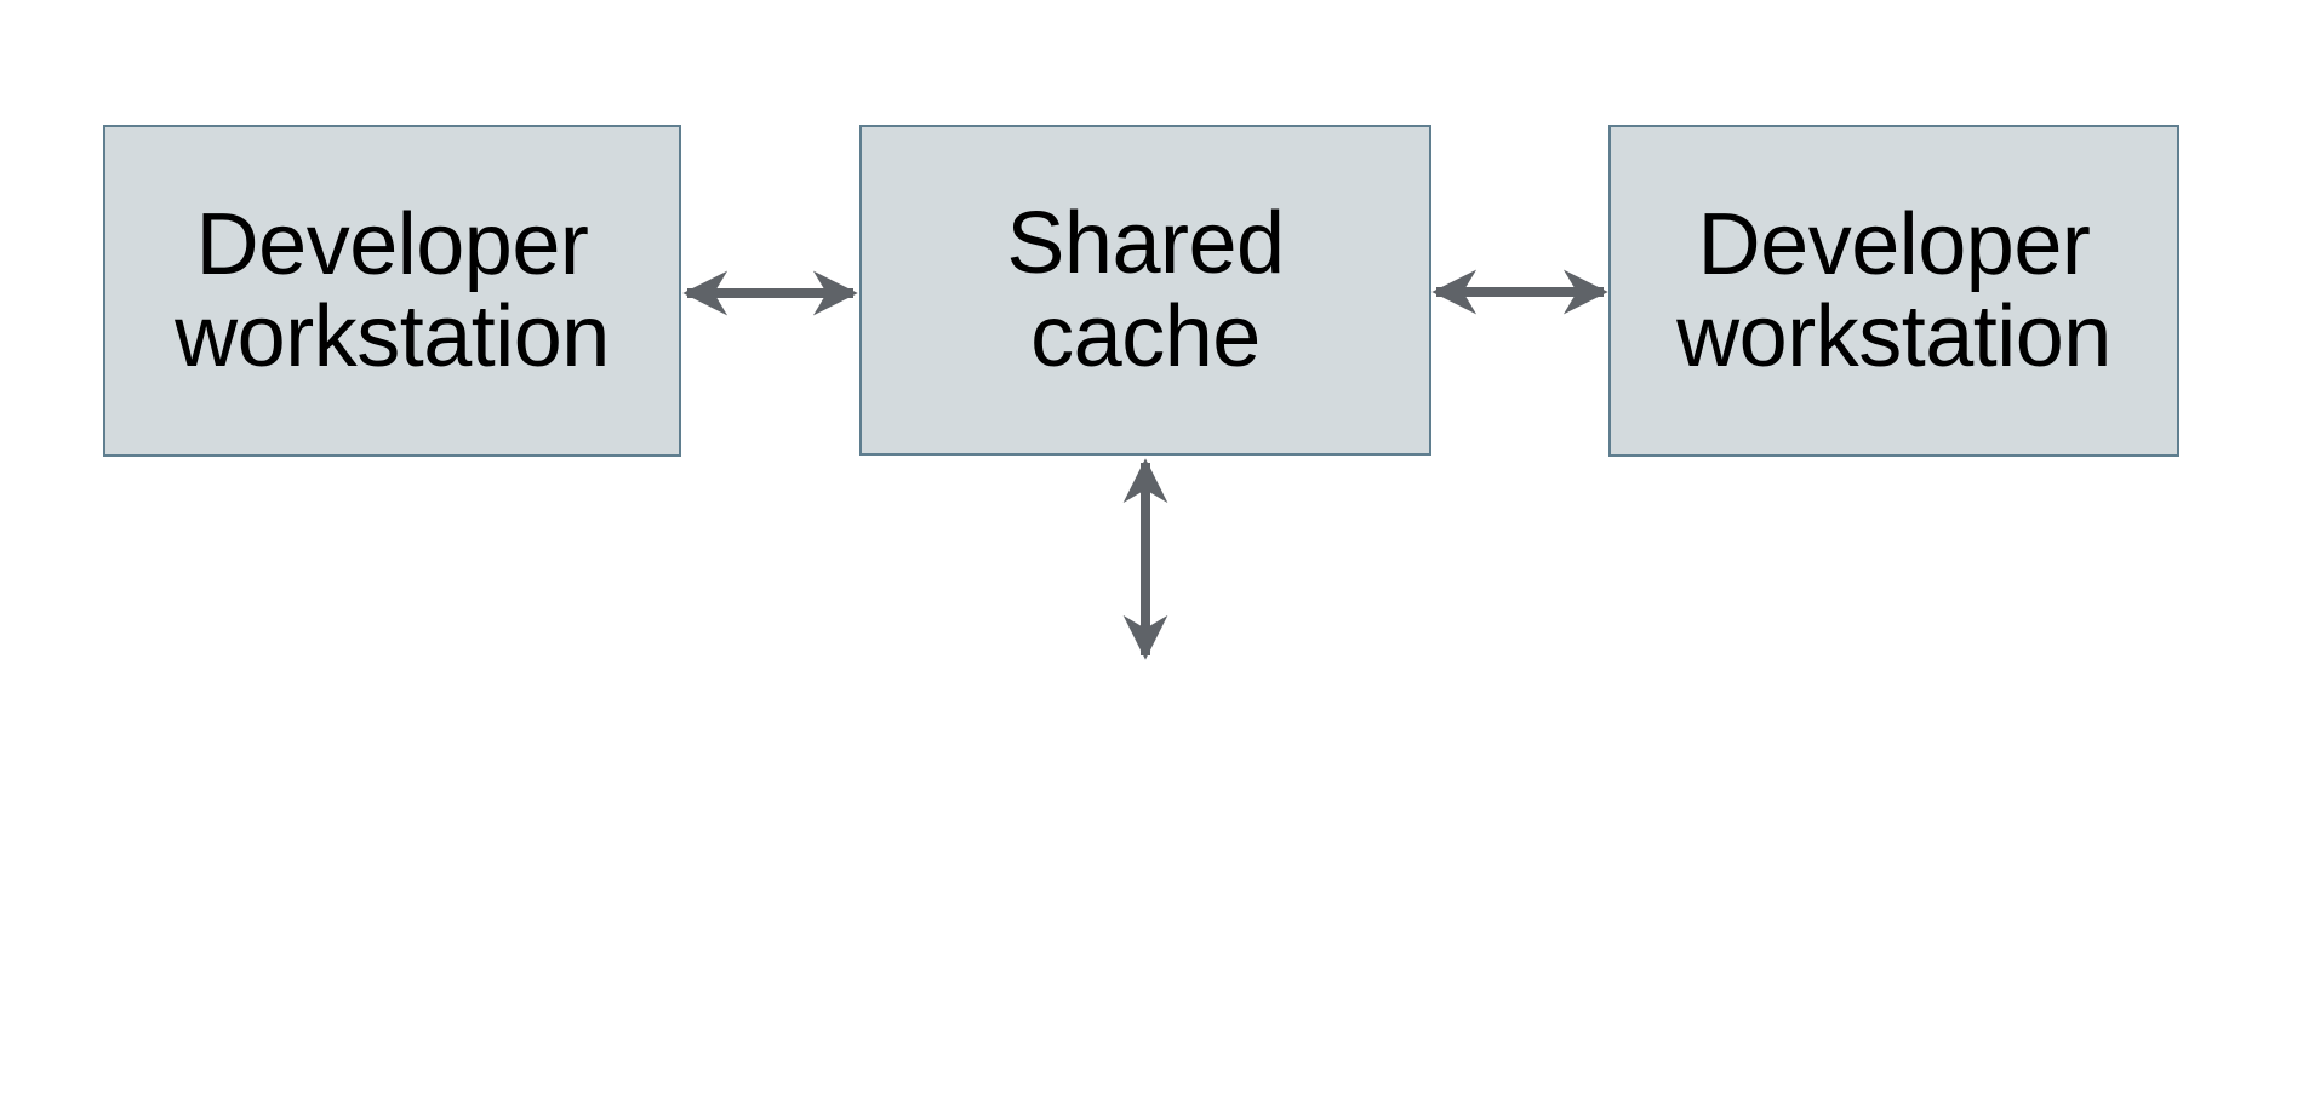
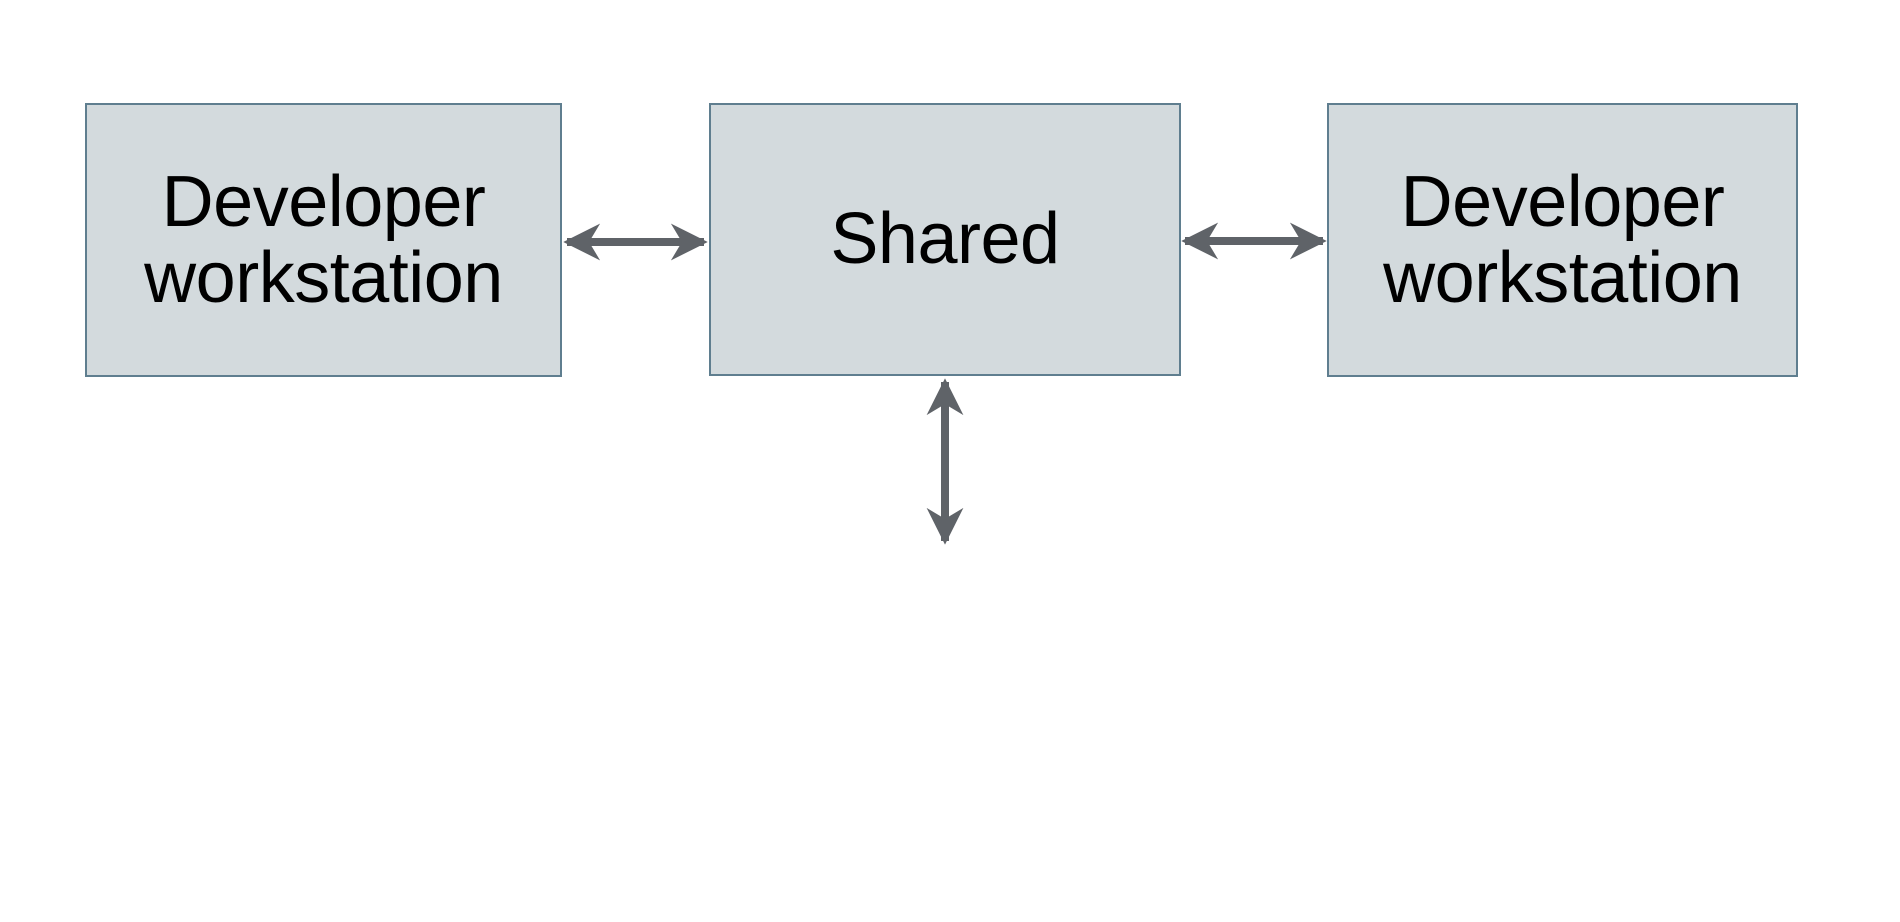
  Developer
  workstation
  Shared
- cache
  Developer
  workstation
